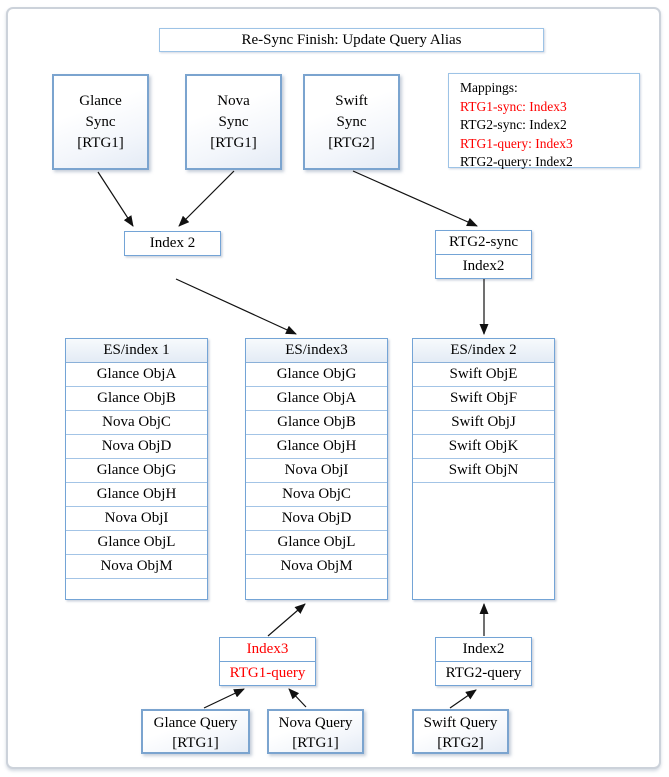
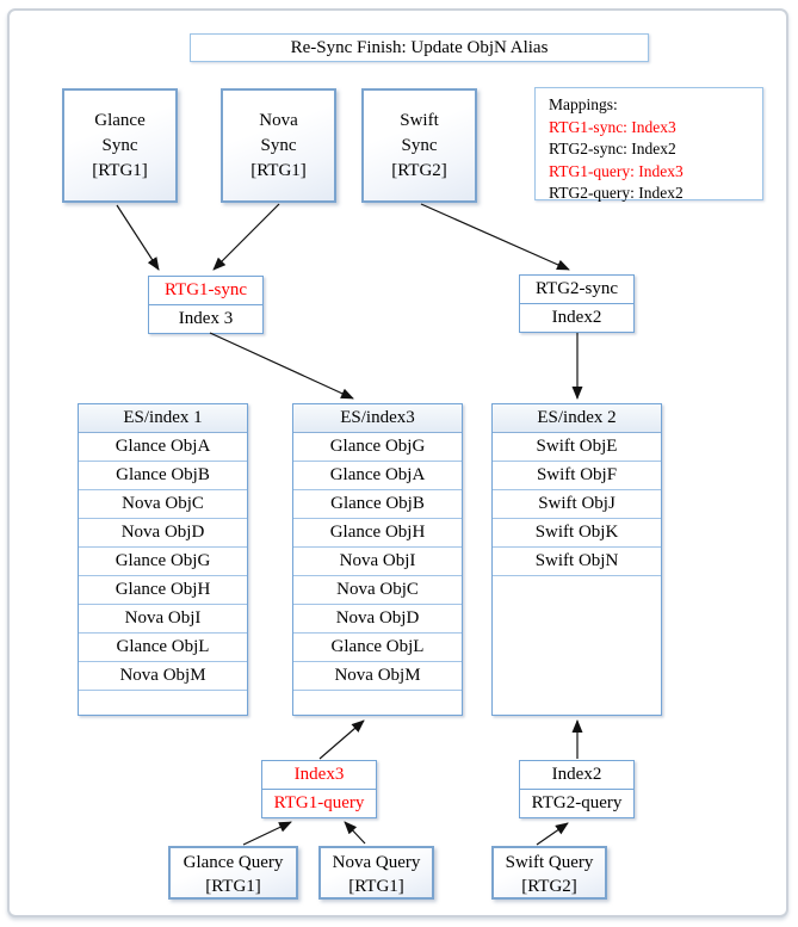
- Re-Sync Finish: Update Query Alias
+ Re-Sync Finish: Update ObjN Alias
  Glance
  Sync
  [RTG1]
  Nova
  Sync
  [RTG1]
  Swift
  Sync
  [RTG2]
  Mappings:
  RTG1-sync: Index3
  RTG2-sync: Index2
  RTG1-query: Index3
  RTG2-query: Index2
+ RTG1-sync
- Index 2
+ Index 3
  RTG2-sync
  Index2
  ES/index 1
  Glance ObjA
  Glance ObjB
  Nova ObjC
  Nova ObjD
  Glance ObjG
  Glance ObjH
  Nova ObjI
  Glance ObjL
  Nova ObjM
  ES/index3
  Glance ObjG
  Glance ObjA
  Glance ObjB
  Glance ObjH
  Nova ObjI
  Nova ObjC
  Nova ObjD
  Glance ObjL
  Nova ObjM
  ES/index 2
  Swift ObjE
  Swift ObjF
  Swift ObjJ
  Swift ObjK
  Swift ObjN
  Index3
  RTG1-query
  Index2
  RTG2-query
  Glance Query
  [RTG1]
  Nova Query
  [RTG1]
  Swift Query
  [RTG2]
